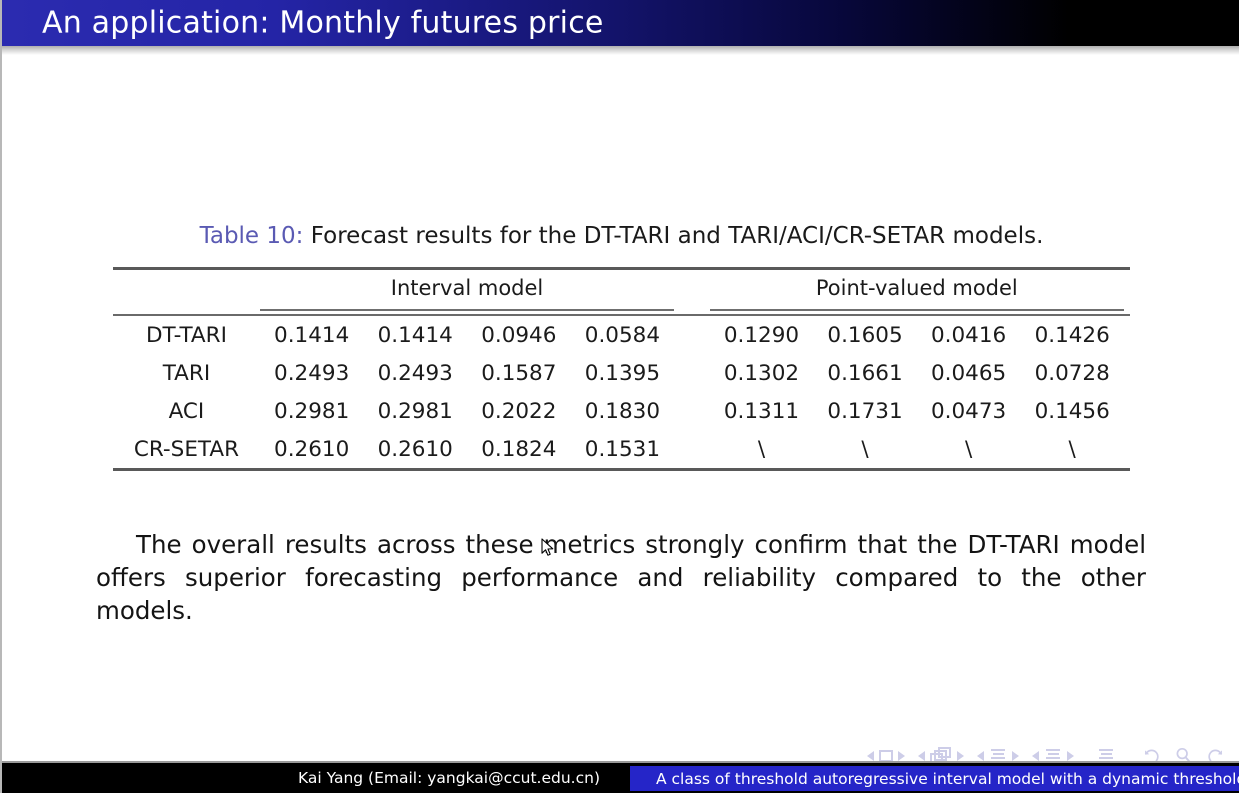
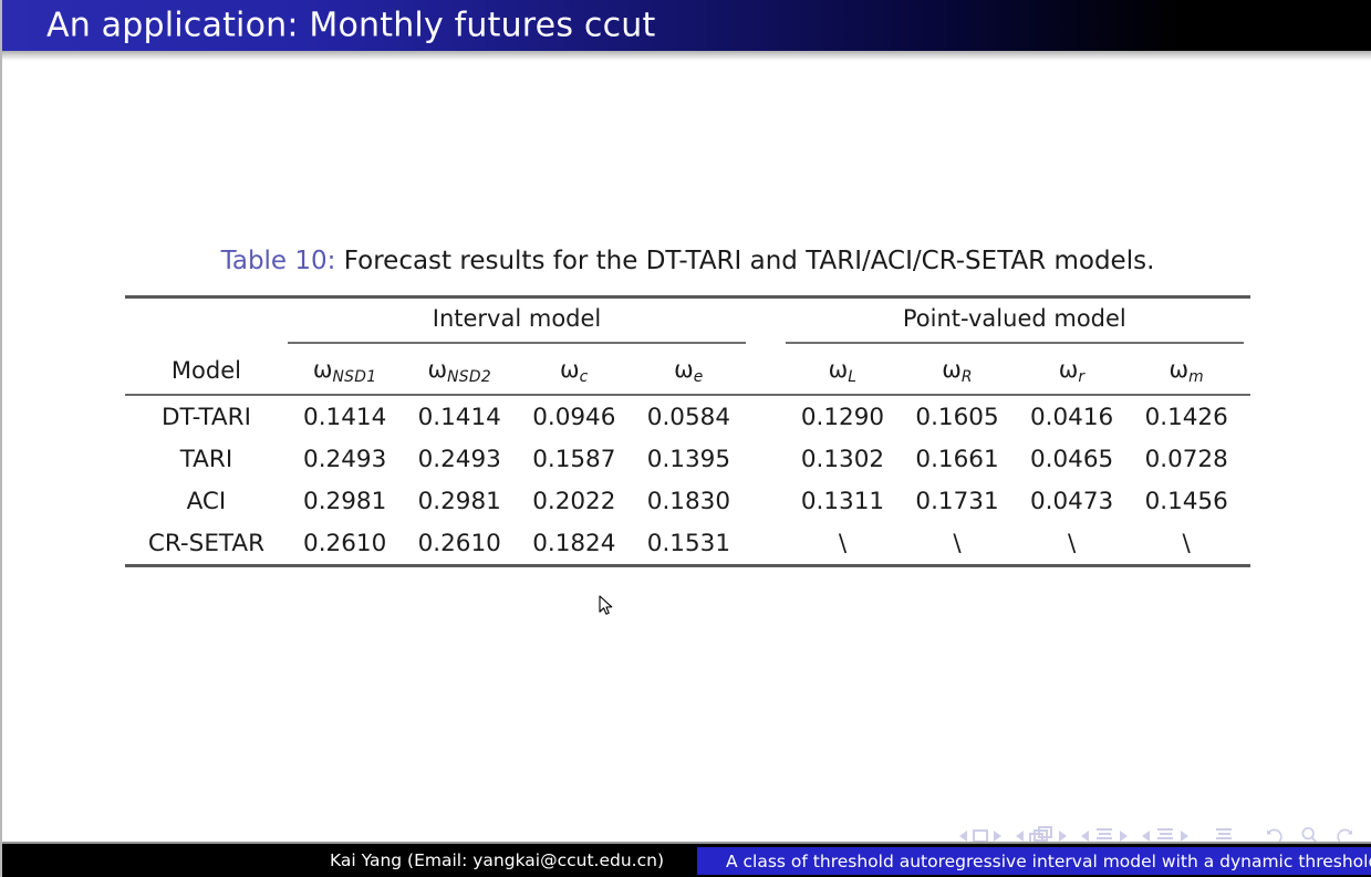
- An application: Monthly futures price
+ An application: Monthly futures ccut
  Table 10: Forecast results for the DT-TARI and TARI/ACI/CR-SETAR models.
  	Interval model		Point-valued model
+ Model	ωNSD1	ωNSD2	ωc	ωe		ωL	ωR	ωr	ωm
  DT-TARI	0.1414	0.1414	0.0946	0.0584		0.1290	0.1605	0.0416	0.1426
  TARI	0.2493	0.2493	0.1587	0.1395		0.1302	0.1661	0.0465	0.0728
  ACI	0.2981	0.2981	0.2022	0.1830		0.1311	0.1731	0.0473	0.1456
  CR-SETAR	0.2610	0.2610	0.1824	0.1531		\	\	\	\
- The overall results across these metrics strongly confirm that the DT-TARI model offers superior forecasting performance and reliability compared to the other models.
  Kai Yang (Email: yangkai@ccut.edu.cn)
  A class of threshold autoregressive interval model with a dynamic threshol
